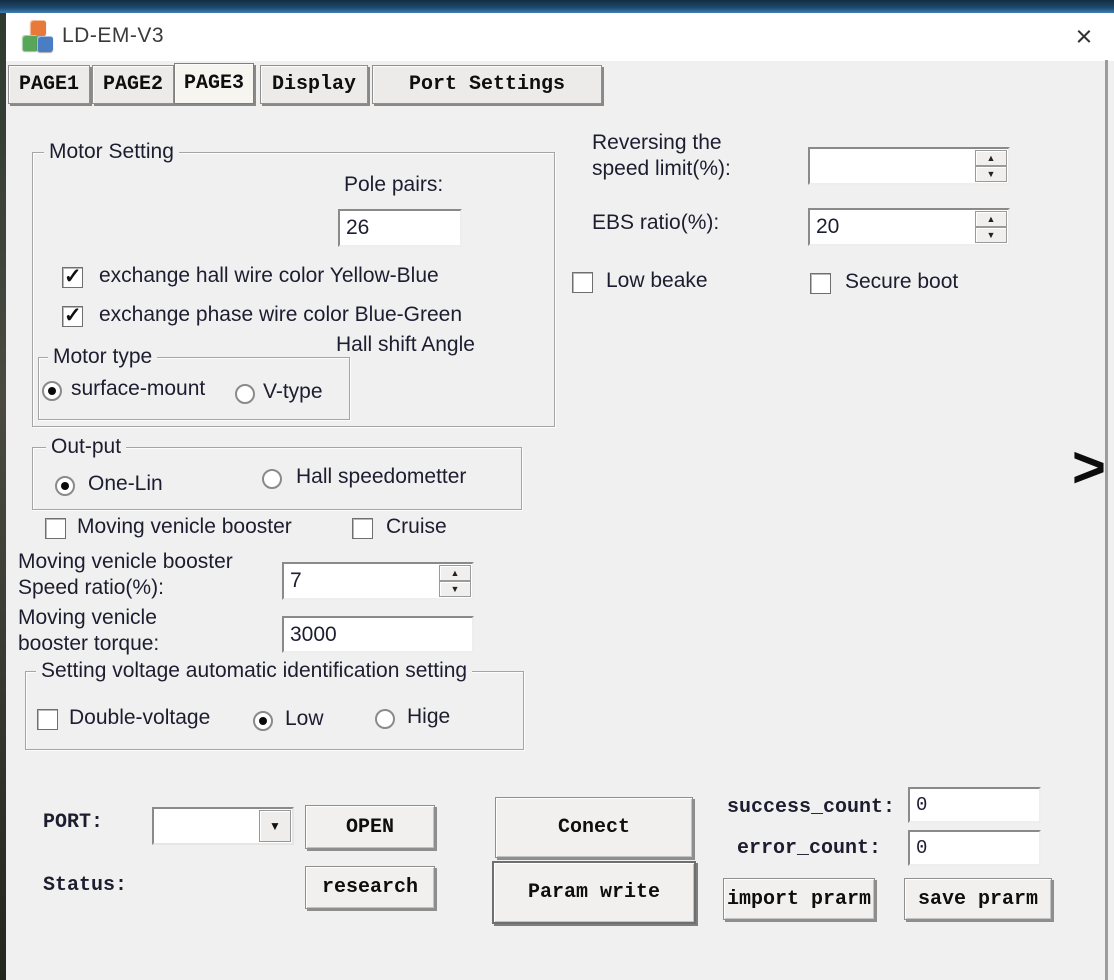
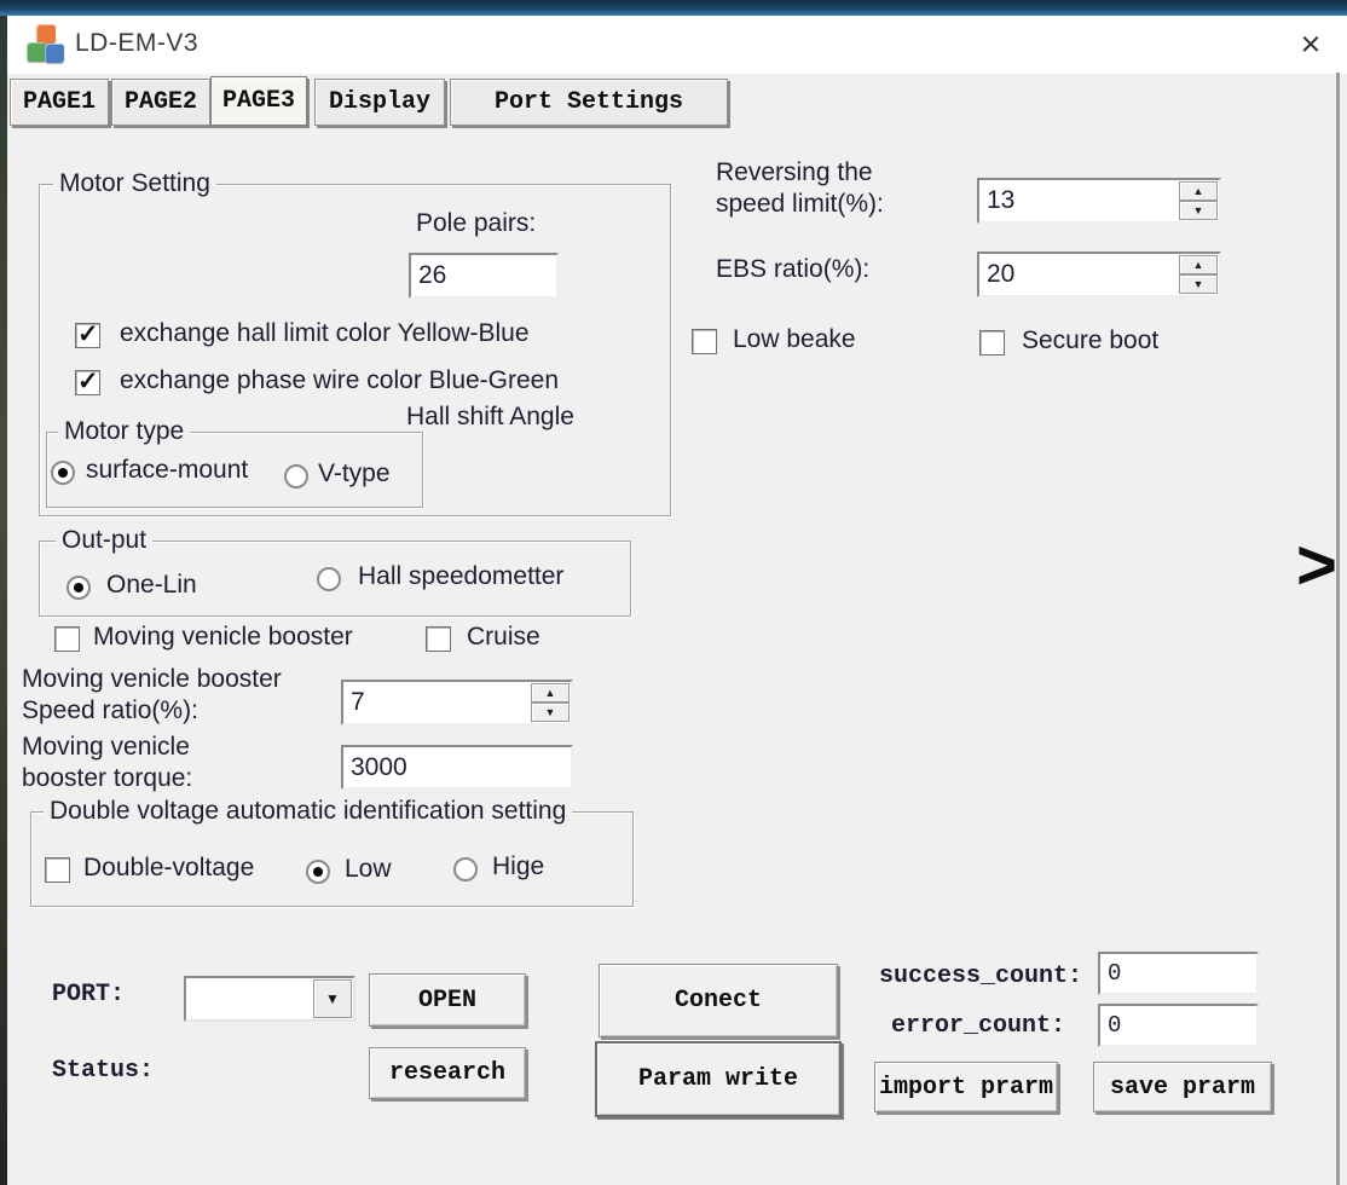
  LD-EM-V3
  ×
  PAGE1
  PAGE2
  PAGE3
  Display
  Port Settings
  Motor Setting
  Pole pairs:
  26
- exchange hall wire color Yellow-Blue
+ exchange hall limit color Yellow-Blue
  exchange phase wire color Blue-Green
  Hall shift Angle
  Motor type
  surface-mount
  V-type
  Reversing the
  speed limit(%):
+ 13
  EBS ratio(%):
  20
  Low beake
  Secure boot
  Out-put
  One-Lin
  Hall speedometter
  Moving venicle booster
  Cruise
  Moving venicle booster
  Speed ratio(%):
  7
  Moving venicle
  booster torque:
  3000
- Setting voltage automatic identification setting
+ Double voltage automatic identification setting
  Double-voltage
  Low
  Hige
  PORT:
  OPEN
  Status:
  research
  Conect
  Param write
  success_count:
  0
  error_count:
  0
  import prarm
  save prarm
  >
